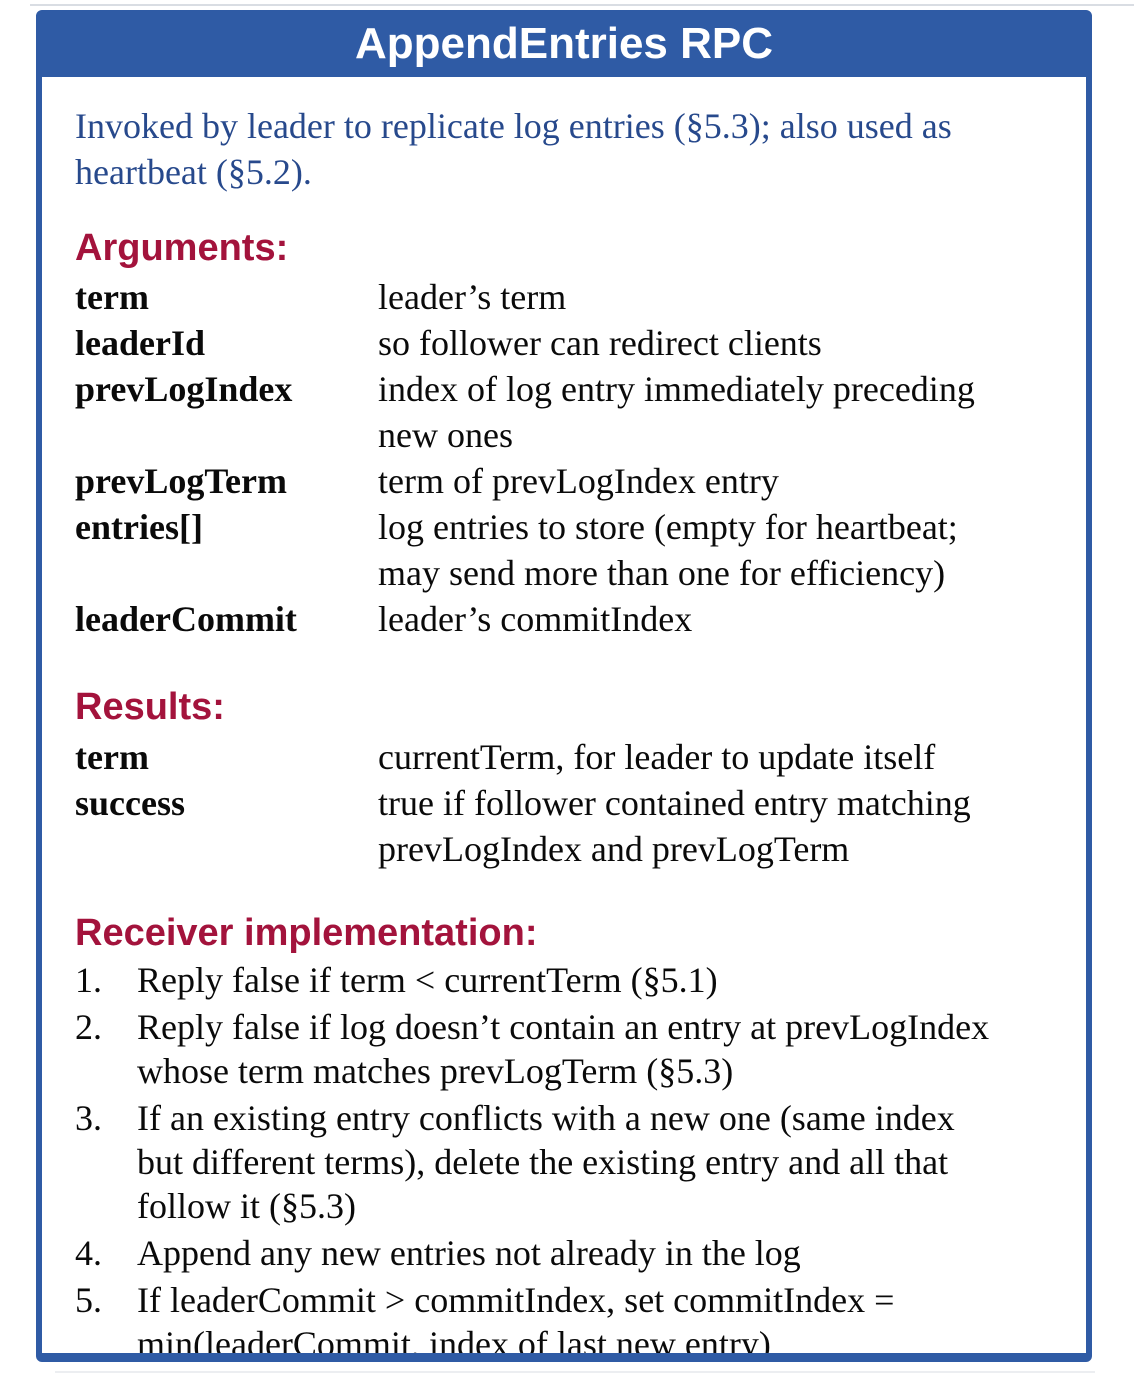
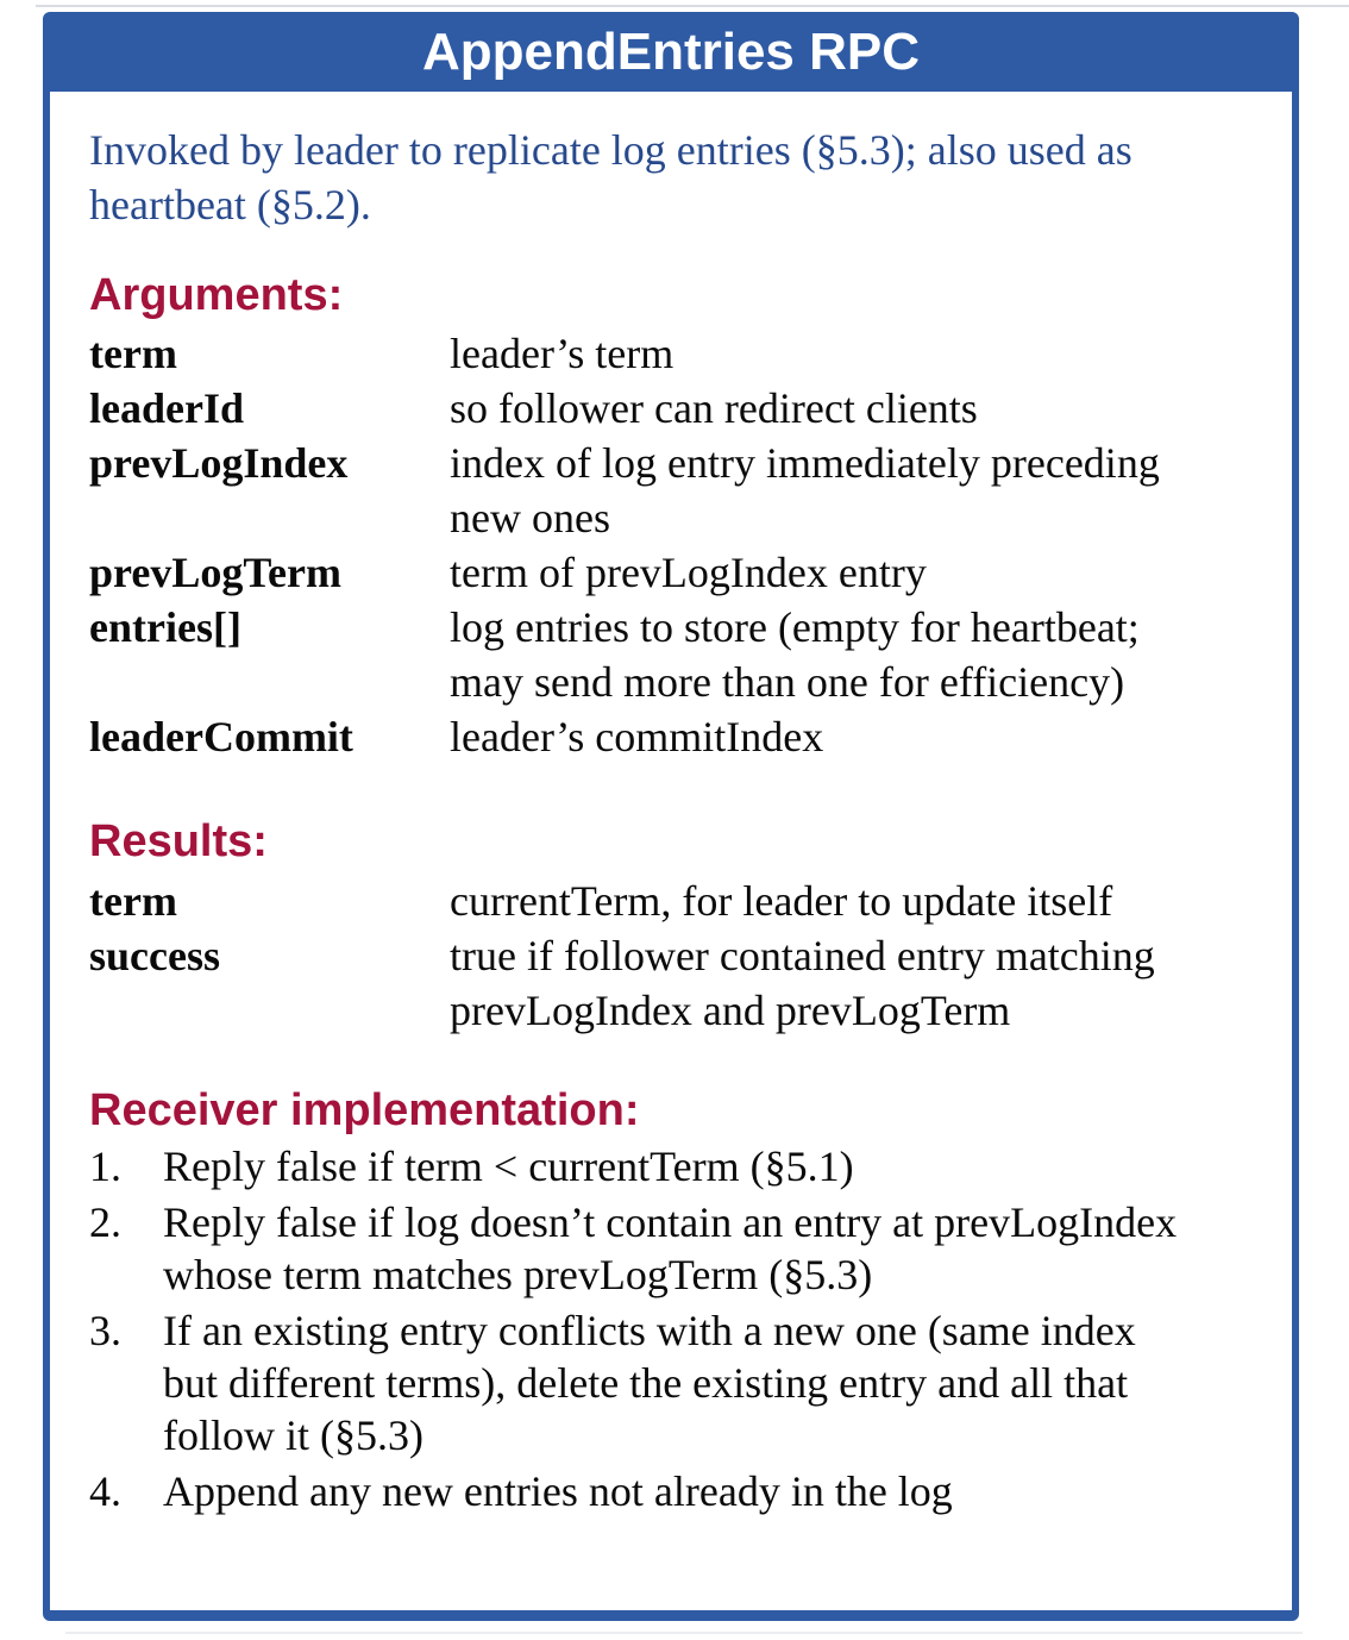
  AppendEntries RPC
  Invoked by leader to replicate log entries (§5.3); also used as
  heartbeat (§5.2).
  Arguments:
  term
  leader’s term
  leaderId
  so follower can redirect clients
  prevLogIndex
  index of log entry immediately preceding
  new ones
  prevLogTerm
  term of prevLogIndex entry
  entries[]
  log entries to store (empty for heartbeat;
  may send more than one for efficiency)
  leaderCommit
  leader’s commitIndex
  Results:
  term
  currentTerm, for leader to update itself
  success
  true if follower contained entry matching
  prevLogIndex and prevLogTerm
  Receiver implementation:
  1.
  Reply false if term < currentTerm (§5.1)
  2.
  Reply false if log doesn’t contain an entry at prevLogIndex
  whose term matches prevLogTerm (§5.3)
  3.
  If an existing entry conflicts with a new one (same index
  but different terms), delete the existing entry and all that
  follow it (§5.3)
  4.
  Append any new entries not already in the log
- 5.
- If leaderCommit > commitIndex, set commitIndex =
- min(leaderCommit, index of last new entry)
